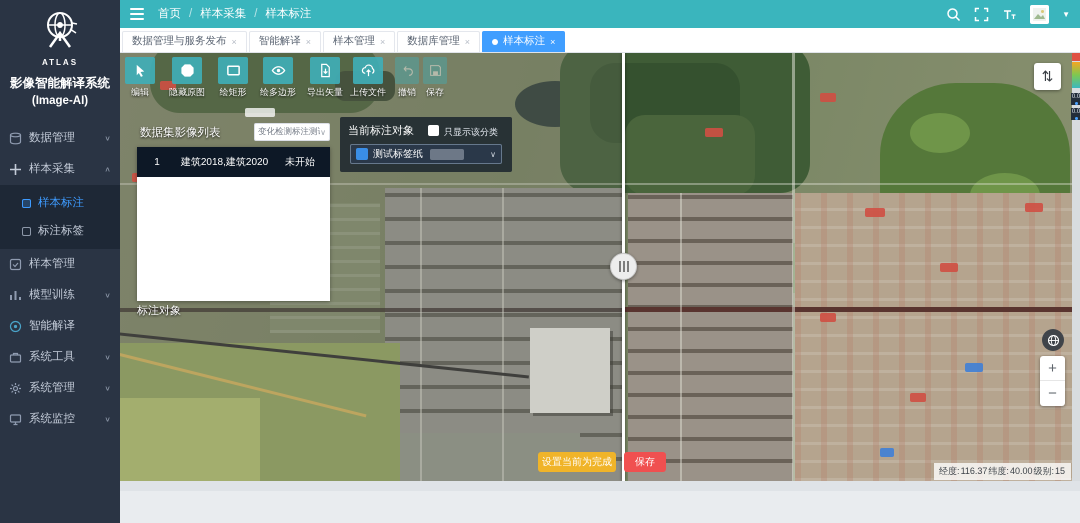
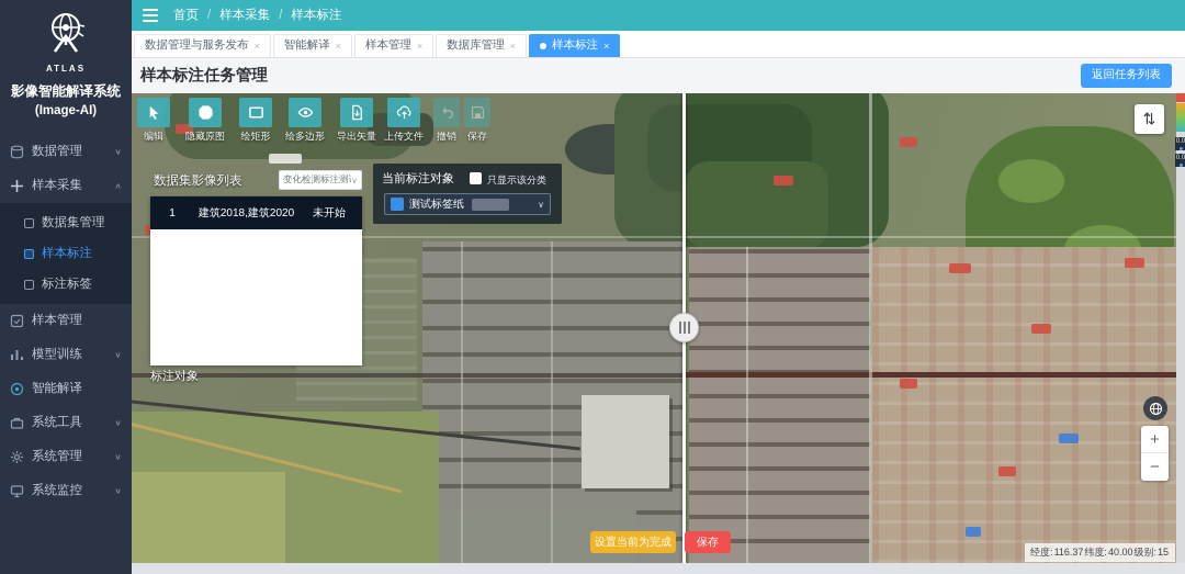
  ATLAS
  影像智能解译系统
  (Image-AI)
  数据管理
  ∨
  样本采集
  ∧
+ 数据集管理
  样本标注
  标注标签
  样本管理
  模型训练
  ∨
  智能解译
  系统工具
  ∨
  系统管理
  ∨
  系统监控
  ∨
  首页
  /
  样本采集
  /
  样本标注
- ▼
  数据管理与服务发布
  ×
  智能解译
  ×
  样本管理
  ×
  数据库管理
  ×
  样本标注
  ×
+ 样本标注任务管理
+ 返回任务列表
  编辑
  隐藏原图
  绘矩形
  绘多边形
  导出矢量
  上传文件
  撤销
  保存
  数据集影像列表
  变化检测标注测
  ∨
  1
  建筑2018,建筑2020
  未开始
  标注对象
  当前标注对象
  只显示该分类
  测试标签纸
  ∨
  ⇅
  +
  −
  设置当前为完成
  保存
  经度:116.37纬度:40.00级别:15
